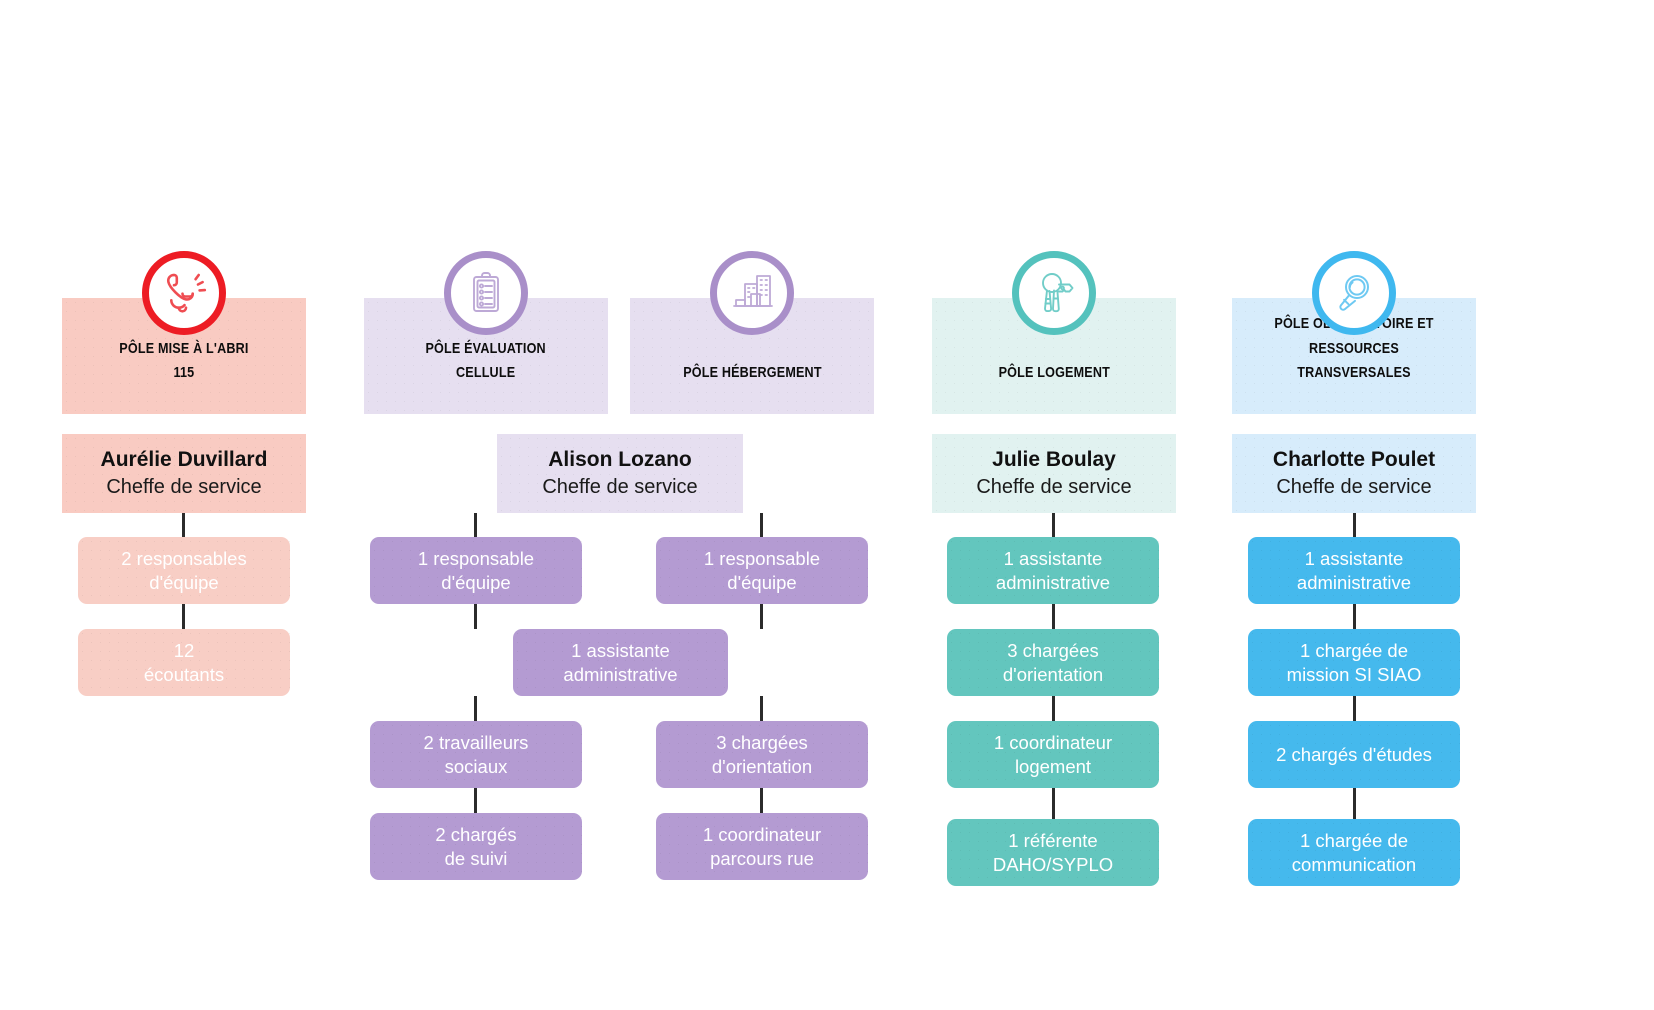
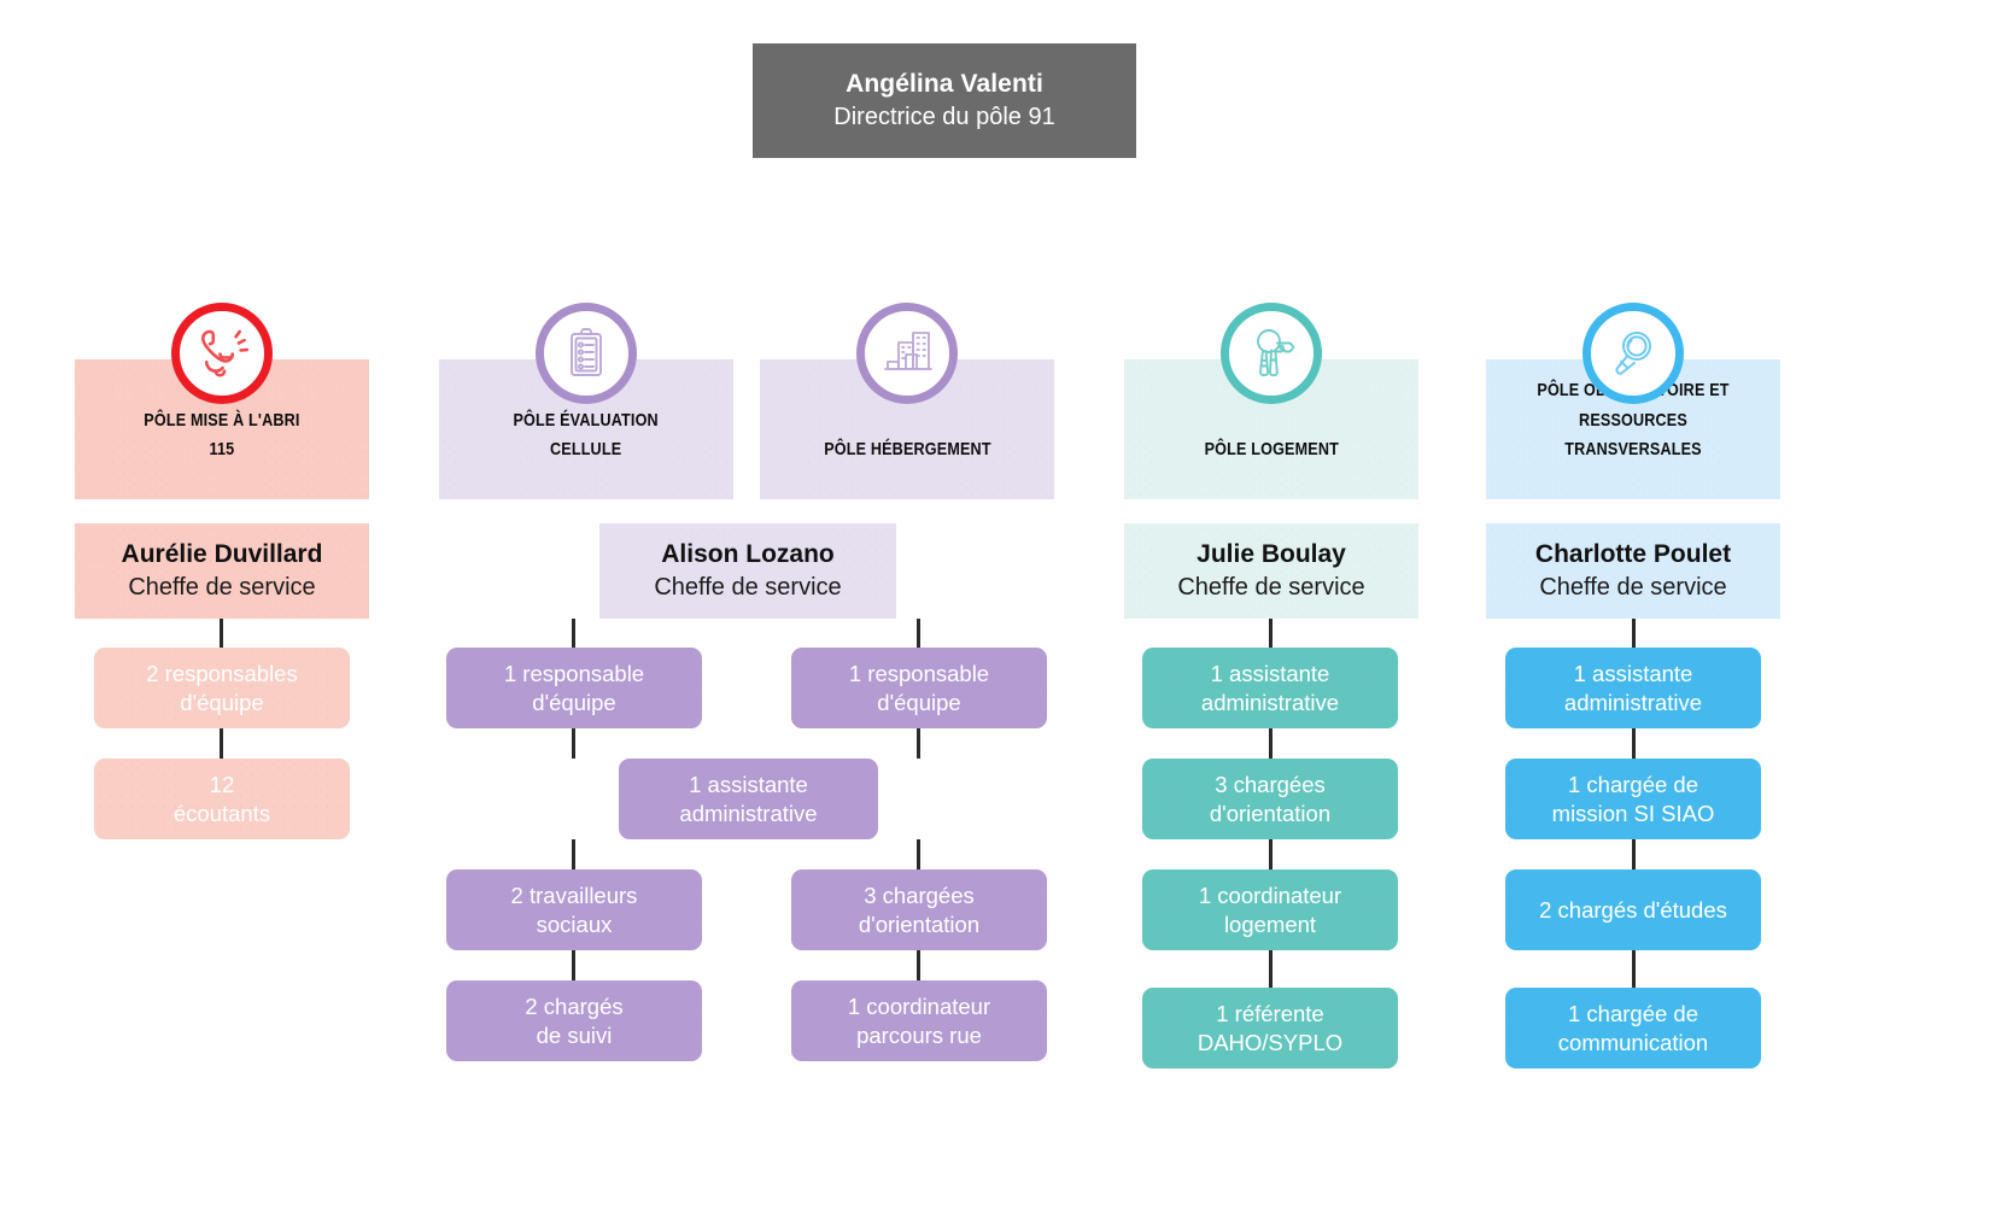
+ Angélina Valenti
+ Directrice du pôle 91
